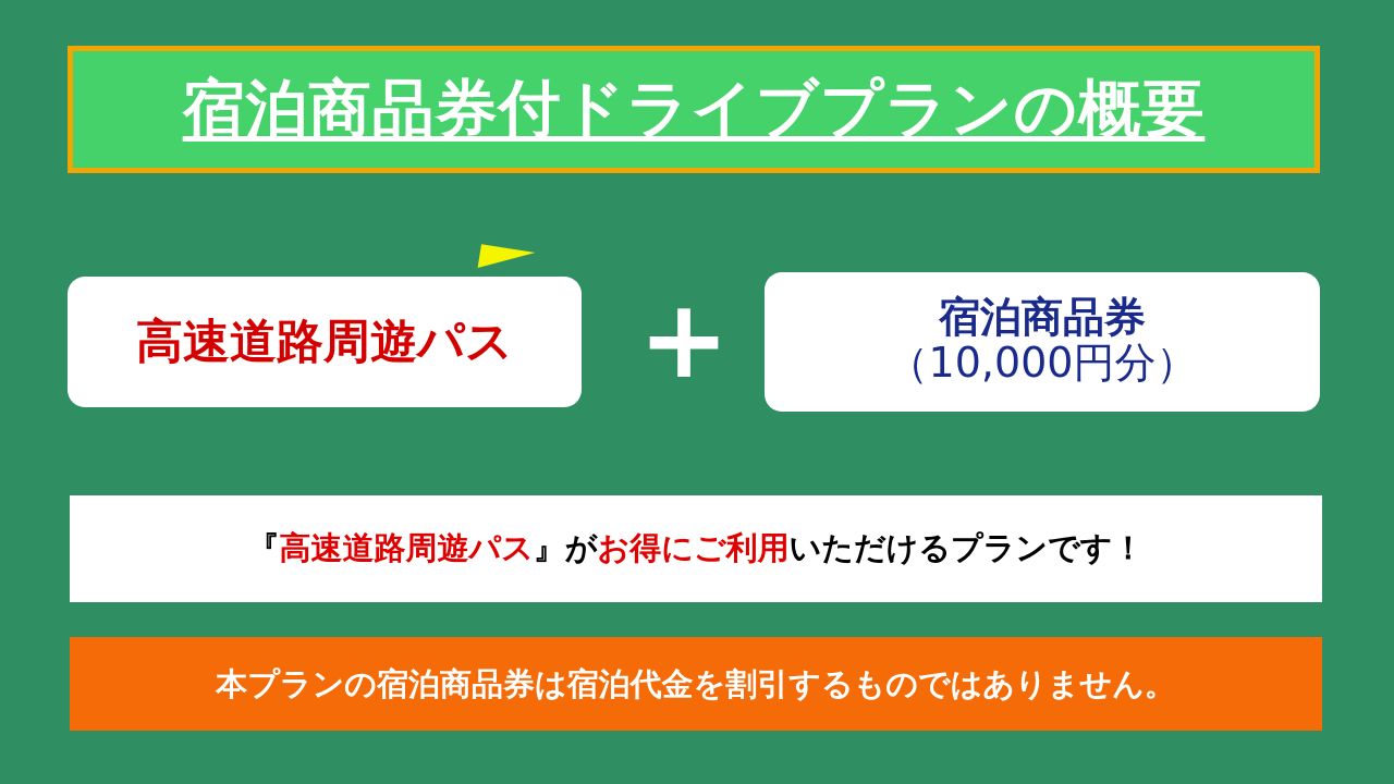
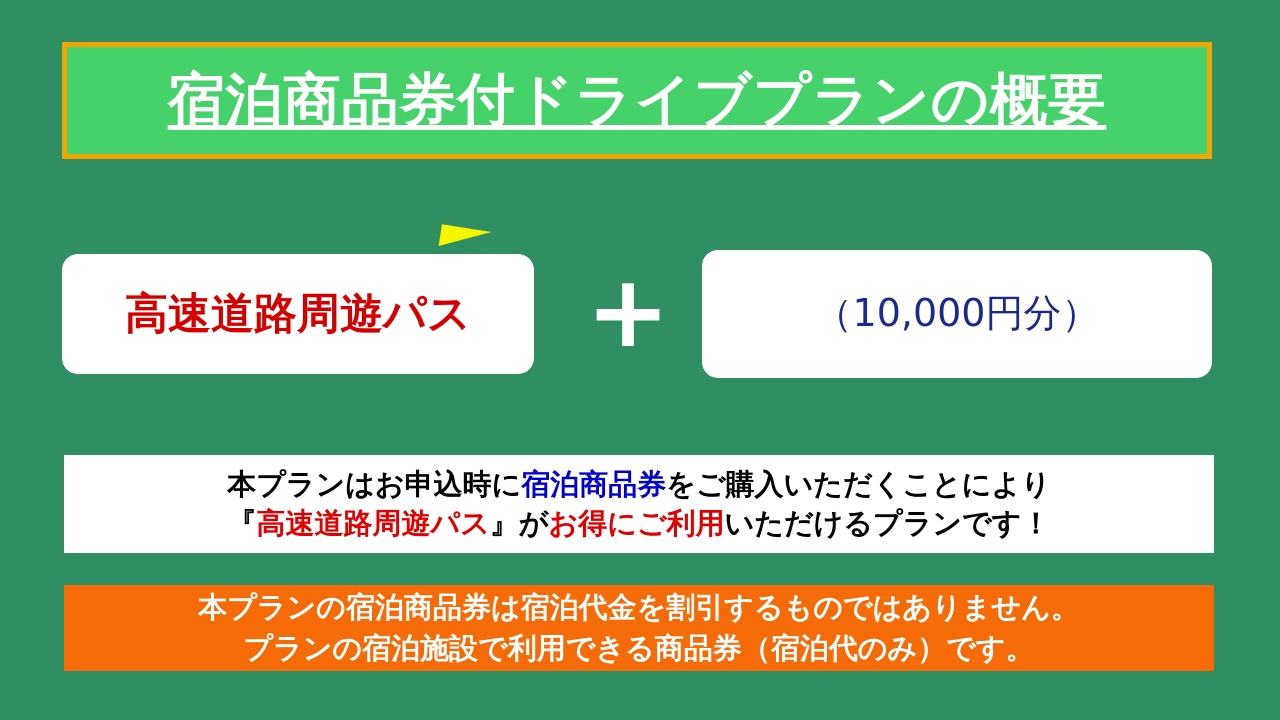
  宿泊商品券付ドライブプランの概要
  高速道路周遊パス
  +
- 宿泊商品券
  （10,000円分）
+ 本プランはお申込時に宿泊商品券をご購入いただくことにより
  『高速道路周遊パス』がお得にご利用いただけるプランです！
  本プランの宿泊商品券は宿泊代金を割引するものではありません。
+ プランの宿泊施設で利用できる商品券（宿泊代のみ）です。
